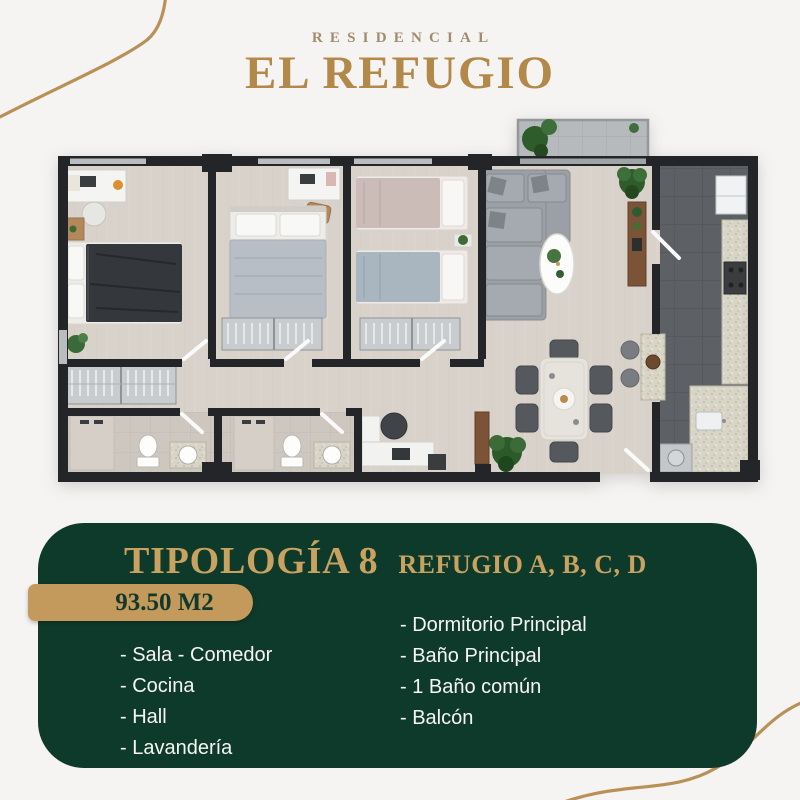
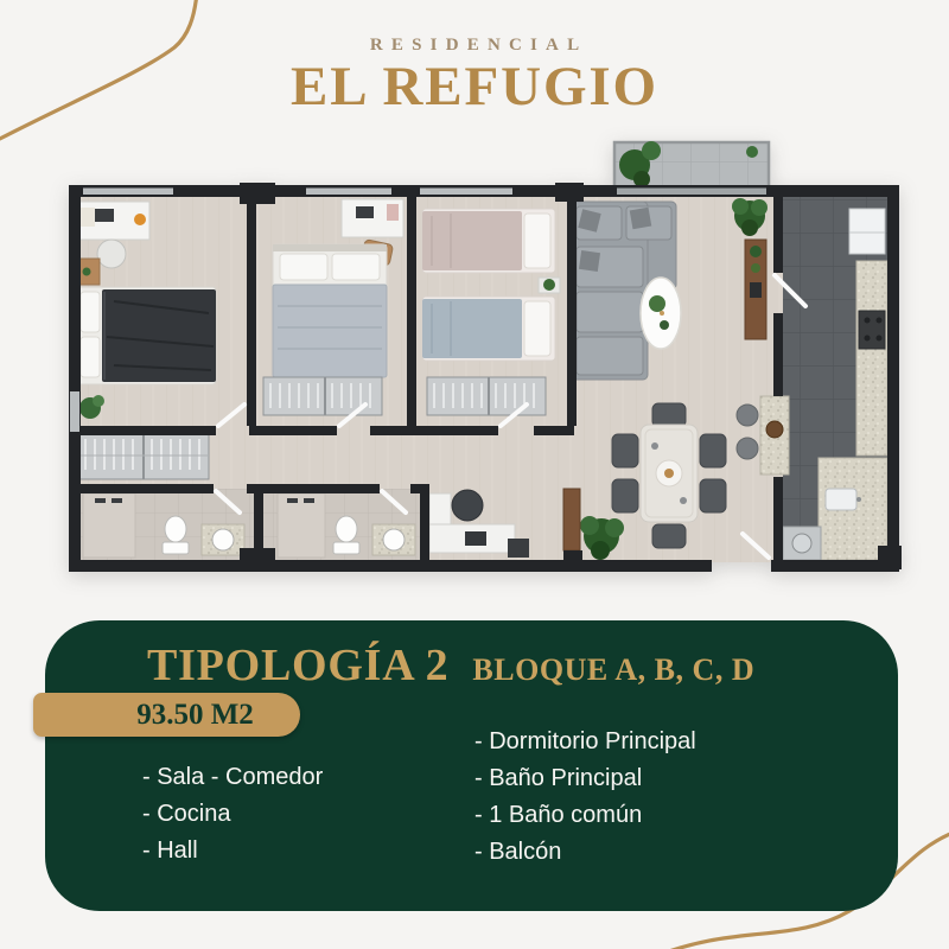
  RESIDENCIAL
  EL REFUGIO
- TIPOLOGÍA 8
+ TIPOLOGÍA 2
- REFUGIO A, B, C, D
+ BLOQUE A, B, C, D
  93.50 M2
  - Sala - Comedor
  - Cocina
  - Hall
- - Lavandería
  - Dormitorio Principal
  - Baño Principal
  - 1 Baño común
  - Balcón
